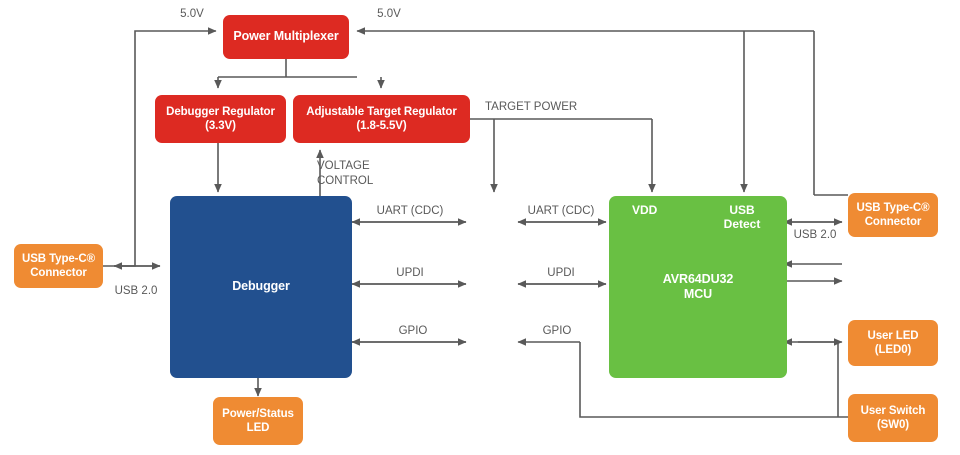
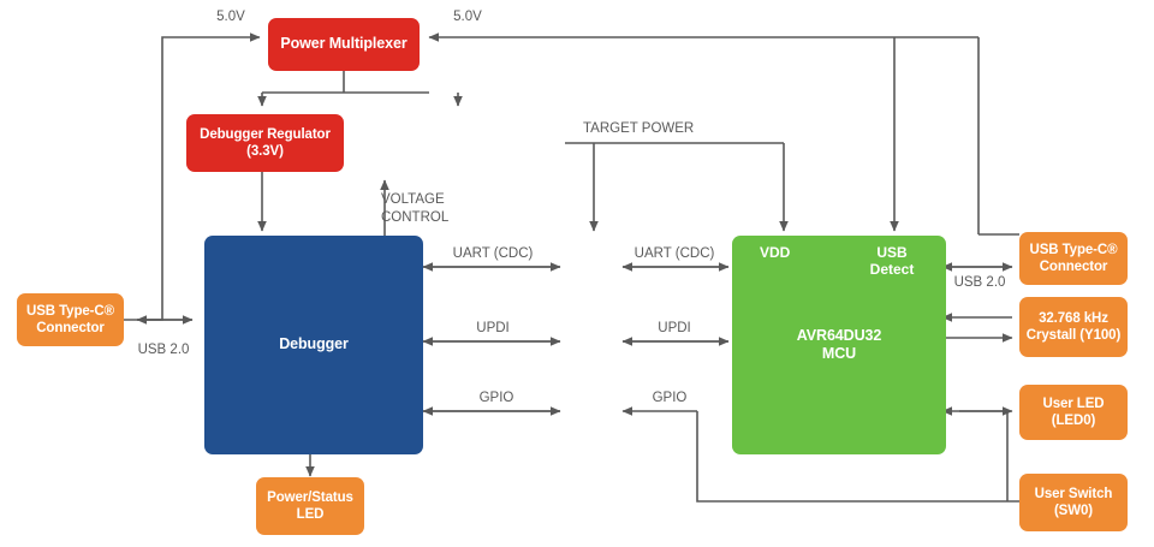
  Power Multiplexer
  Debugger Regulator
  (3.3V)
- Adjustable Target Regulator
- (1.8-5.5V)
  Debugger
  AVR64DU32
  MCU
  VDD
  USB
  Detect
  USB Type-C®
  Connector
  USB Type-C®
  Connector
+ 32.768 kHz
+ Crystall (Y100)
  User LED
  (LED0)
  User Switch
  (SW0)
  Power/Status
  LED
  5.0V
  5.0V
  TARGET POWER
  VOLTAGE
  CONTROL
  USB 2.0
  USB 2.0
  UART (CDC)
  UART (CDC)
  UPDI
  UPDI
  GPIO
  GPIO
